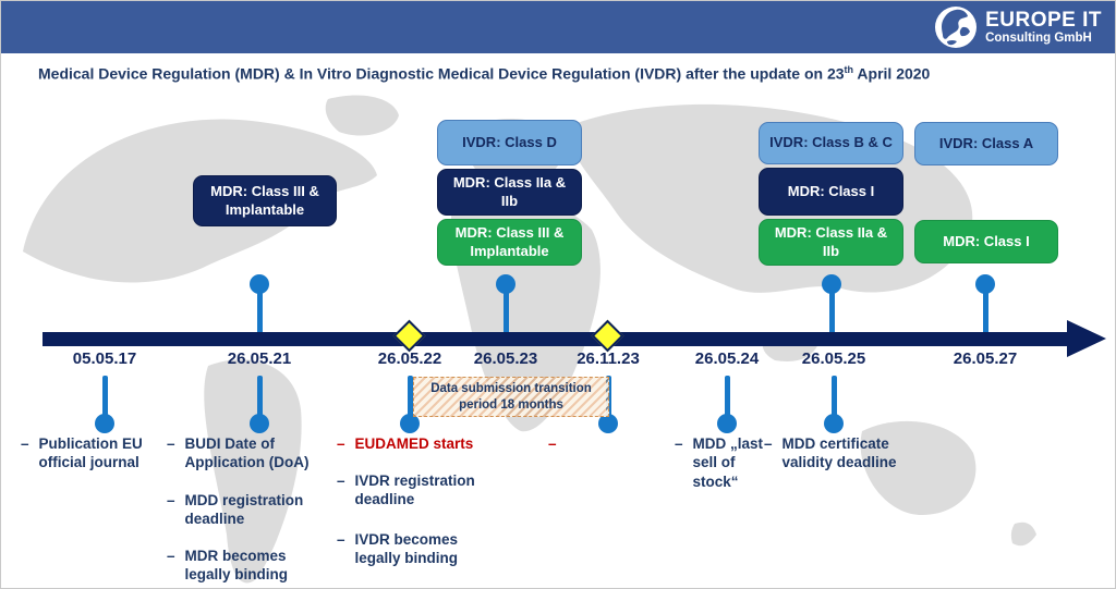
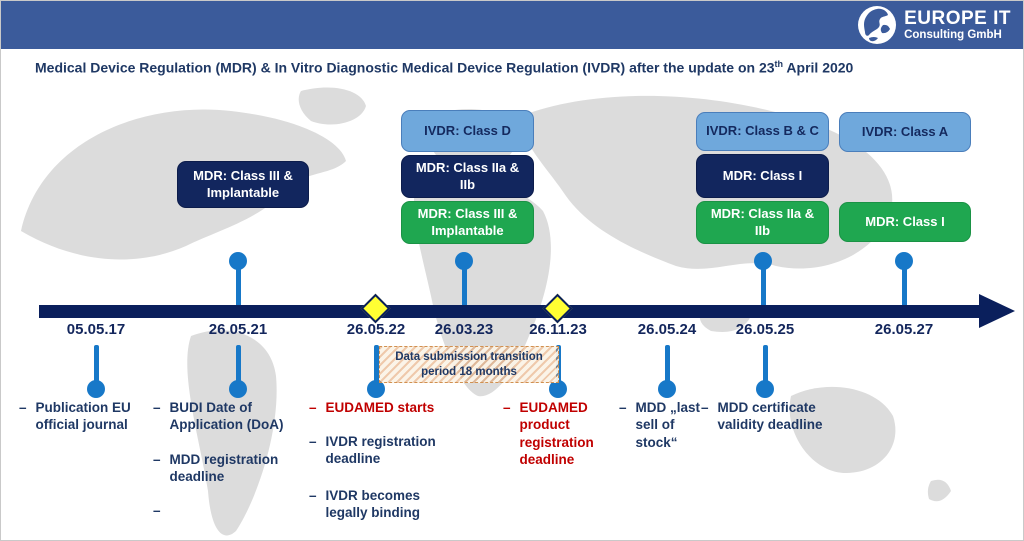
  EUROPE IT
  Consulting GmbH
  Medical Device Regulation (MDR) & In Vitro Diagnostic Medical Device Regulation (IVDR) after the update on 23th April 2020
  MDR: Class III & Implantable
  IVDR: Class D
  MDR: Class IIa & IIb
  MDR: Class III & Implantable
  IVDR: Class B & C
  MDR: Class I
  MDR: Class IIa & IIb
  IVDR: Class A
  MDR: Class I
  05.05.17
  26.05.21
  26.05.22
- 26.05.23
+ 26.03.23
  26.11.23
  26.05.24
  26.05.25
  26.05.27
  Data submission transition period 18 months
  –
  Publication EU official journal
  –
  BUDI Date of Application (DoA)
  –
  MDD registration deadline
  –
- MDR becomes legally binding
  –
  EUDAMED starts
  –
  IVDR registration deadline
  –
  IVDR becomes legally binding
  –
+ EUDAMED product registration deadline
  –
  MDD „last sell of stock“
  –
  MDD certificate validity deadline
